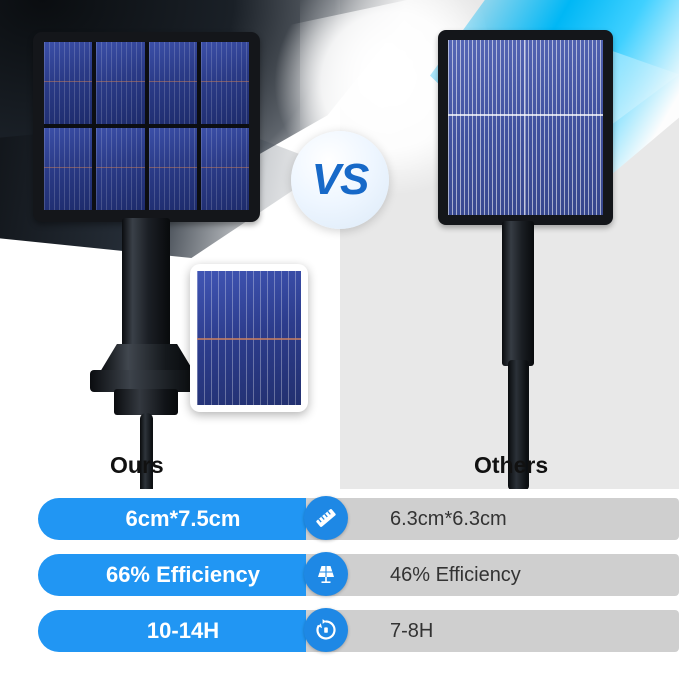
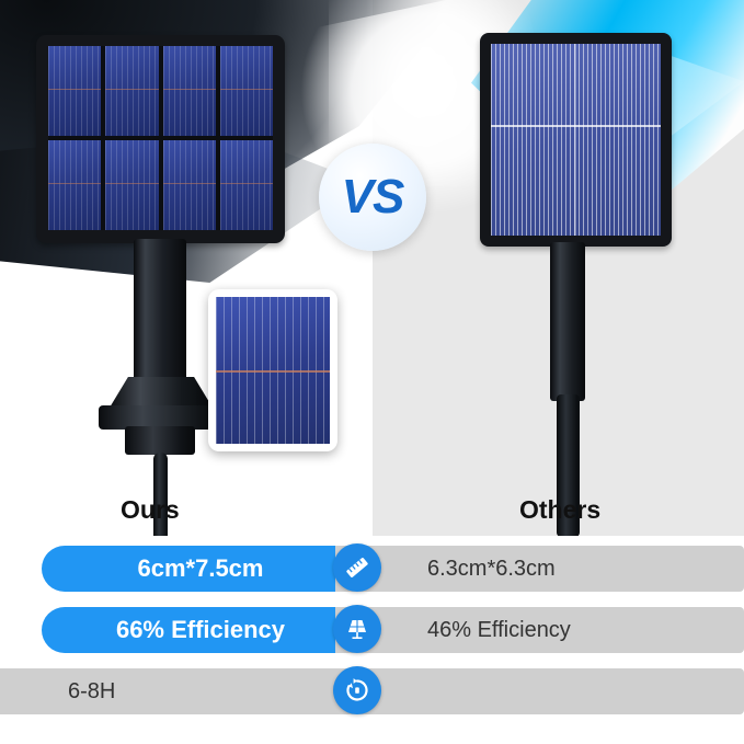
  VS
  Ours
  Others
  6cm*7.5cm
  6.3cm*6.3cm
  66% Efficiency
  46% Efficiency
- 10-14H
- 7-8H
+ 6-8H
